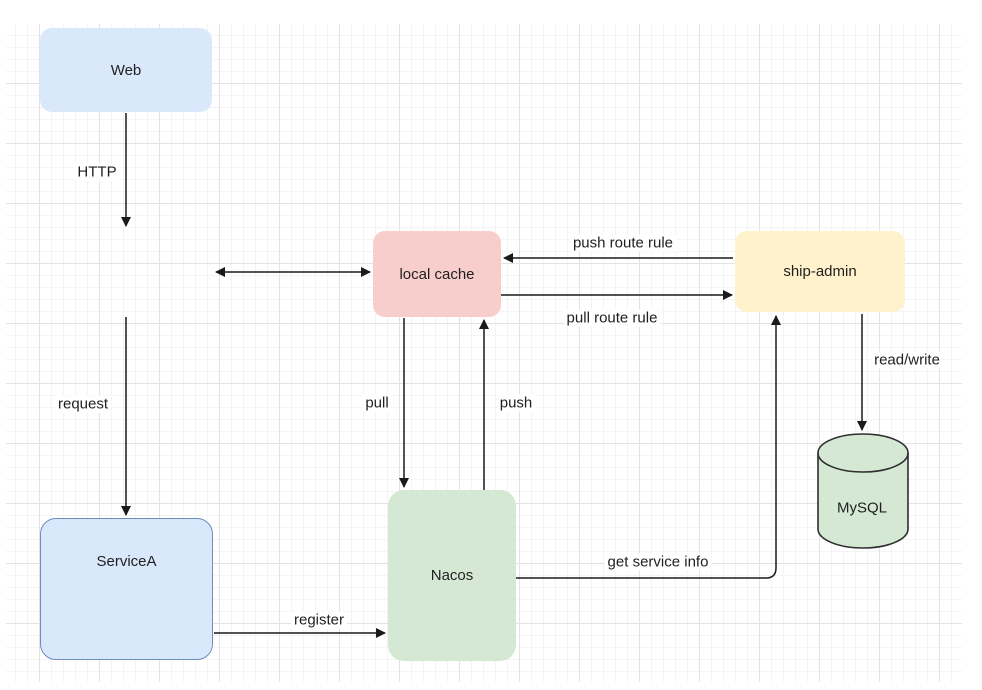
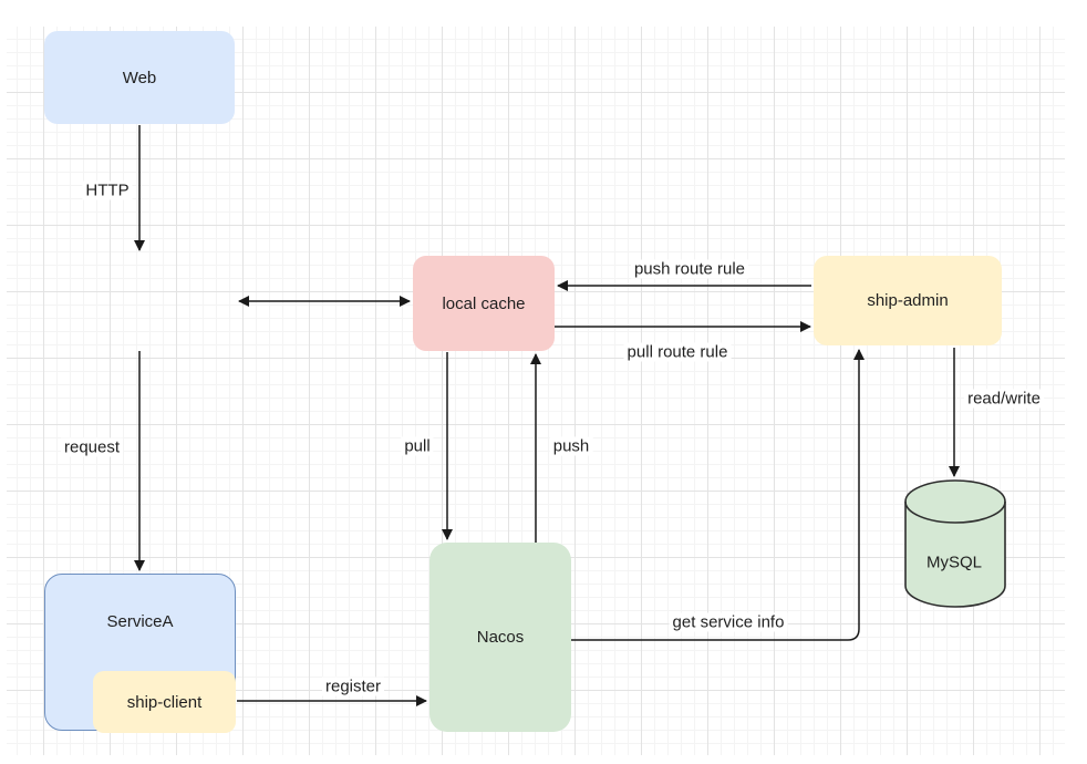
  Web
  local cache
  ship-admin
  ServiceA
+ ship-client
  Nacos
  MySQL
  HTTP
  request
  push route rule
  pull route rule
  pull
  push
  register
  get service info
  read/write
